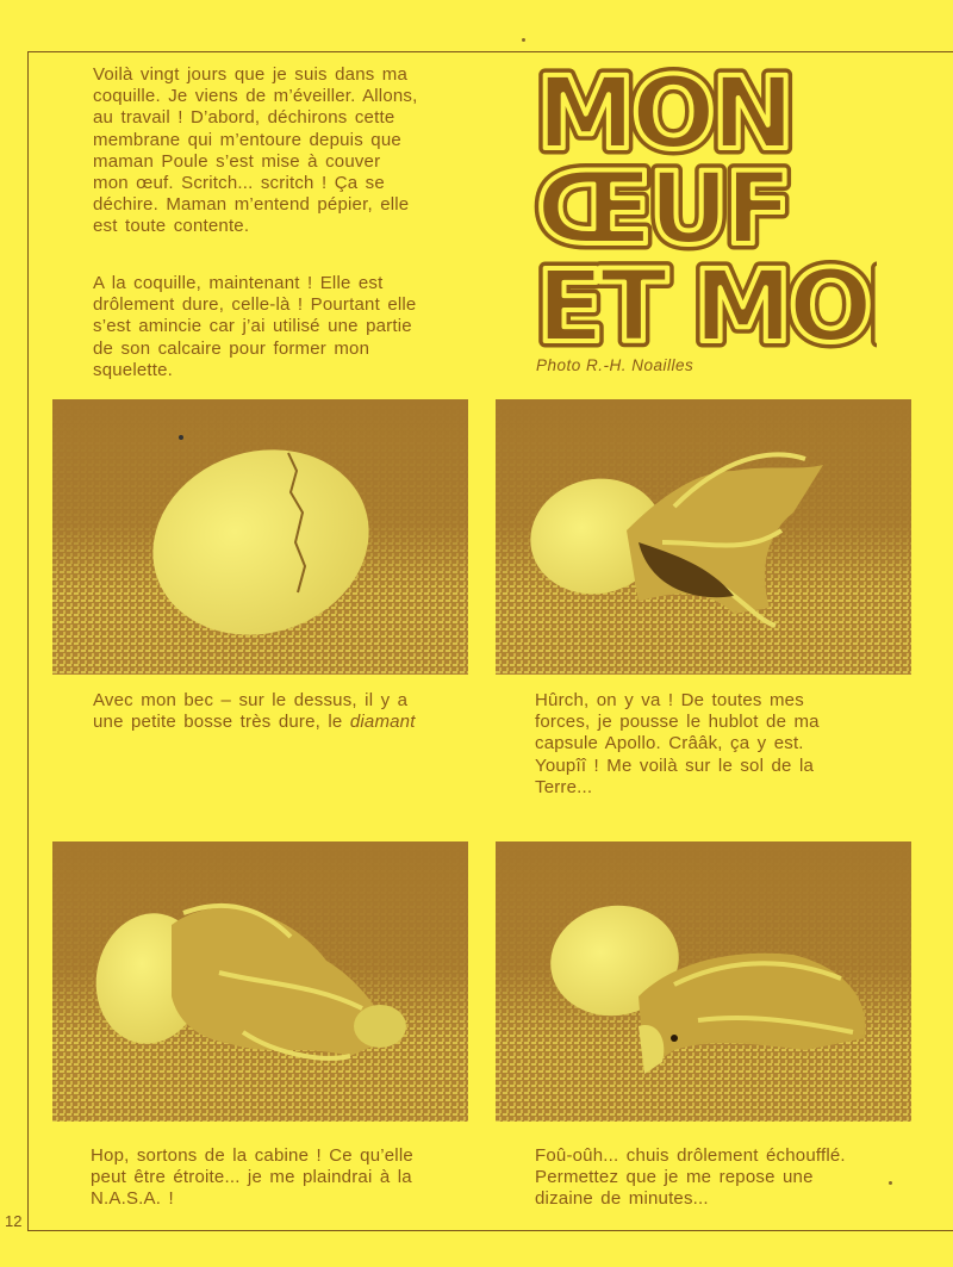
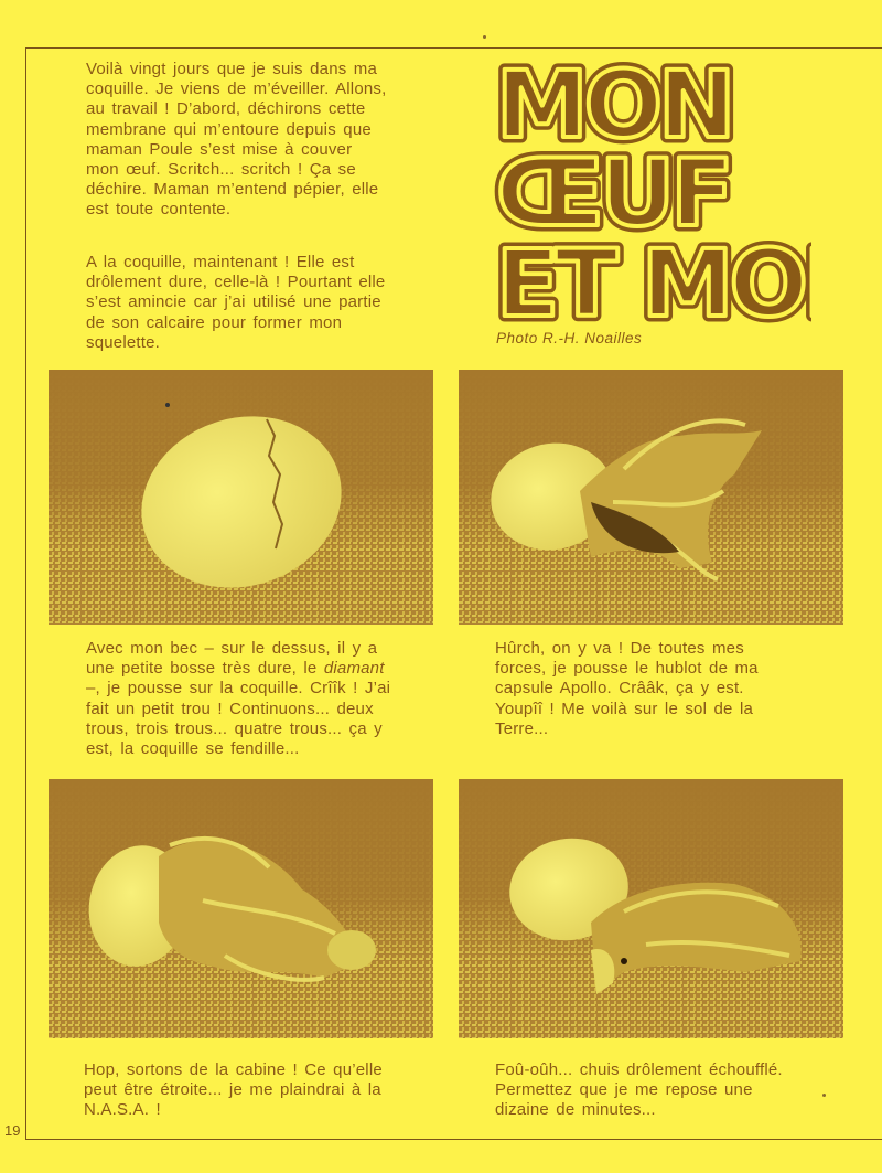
  Voilà vingt jours que je suis dans ma
  coquille. Je viens de m’éveiller. Allons,
  au travail ! D’abord, déchirons cette
  membrane qui m’entoure depuis que
  maman Poule s’est mise à couver
  mon œuf. Scritch... scritch ! Ça se
  déchire. Maman m’entend pépier, elle
  est toute contente.
  A la coquille, maintenant ! Elle est
  drôlement dure, celle-là ! Pourtant elle
  s’est amincie car j’ai utilisé une partie
  de son calcaire pour former mon
  squelette.
  MON
  ŒUF
  ET MO
  Photo R.-H. Noailles
  Avec mon bec – sur le dessus, il y a
  une petite bosse très dure, le diamant
+ –, je pousse sur la coquille. Crîîk ! J’ai
+ fait un petit trou ! Continuons... deux
+ trous, trois trous... quatre trous... ça y
+ est, la coquille se fendille...
  Hûrch, on y va ! De toutes mes
  forces, je pousse le hublot de ma
  capsule Apollo. Crââk, ça y est.
  Youpîî ! Me voilà sur le sol de la
  Terre...
  Hop, sortons de la cabine ! Ce qu’elle
  peut être étroite... je me plaindrai à la
  N.A.S.A. !
  Foû-oûh... chuis drôlement échoufflé.
  Permettez que je me repose une
  dizaine de minutes...
- 12
+ 19
